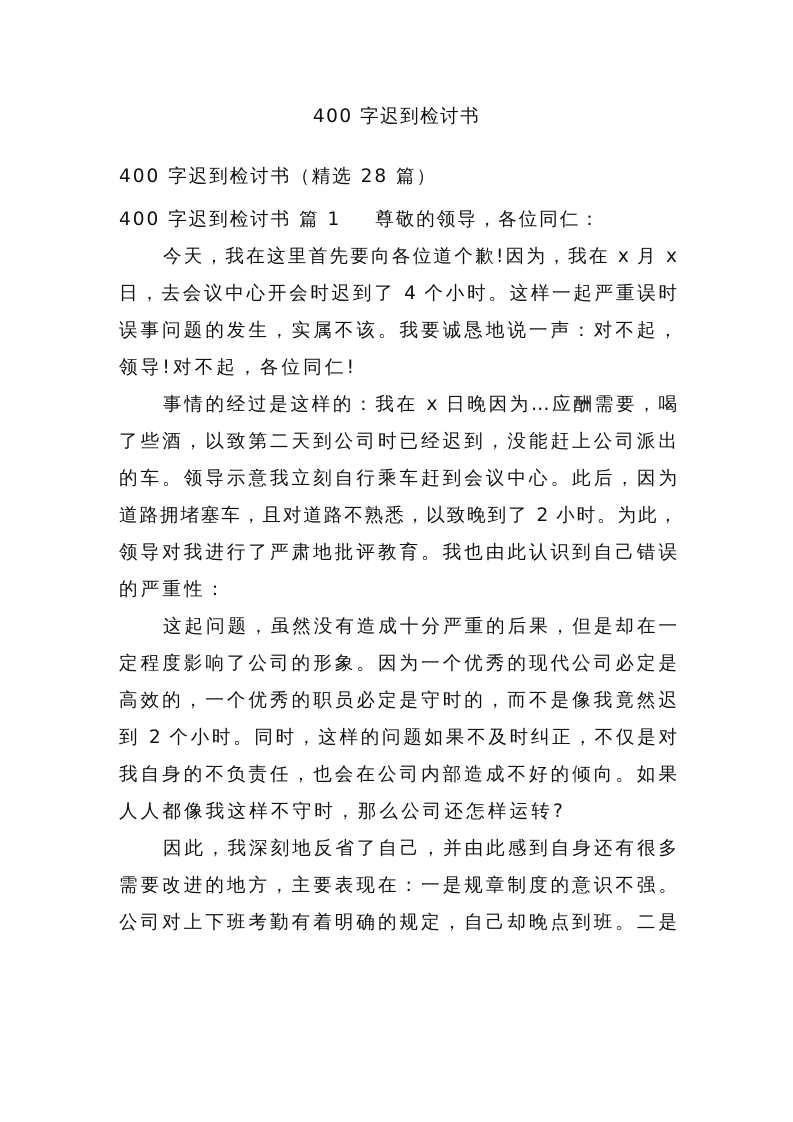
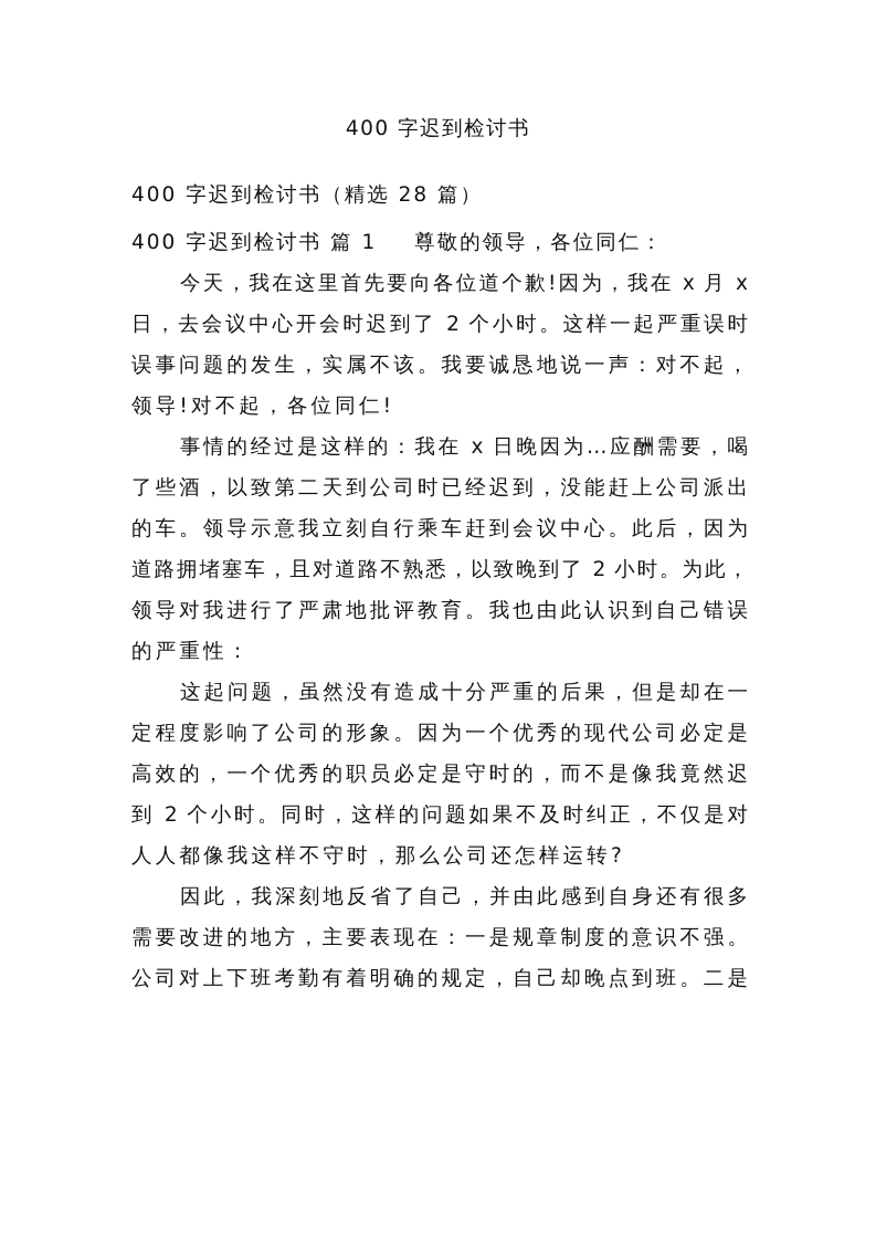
  400 字迟到检讨书
  400 字迟到检讨书（精选 28 篇）
  400 字迟到检讨书 篇 1 尊敬的领导，各位同仁：
  今天，我在这里首先要向各位道个歉!因为，我在 x 月 x
- 日，去会议中心开会时迟到了 4 个小时。这样一起严重误时
+ 日，去会议中心开会时迟到了 2 个小时。这样一起严重误时
  误事问题的发生，实属不该。我要诚恳地说一声：对不起，
  领导!对不起，各位同仁!
  事情的经过是这样的：我在 x 日晚因为…应酬需要，喝
  了些酒，以致第二天到公司时已经迟到，没能赶上公司派出
  的车。领导示意我立刻自行乘车赶到会议中心。此后，因为
  道路拥堵塞车，且对道路不熟悉，以致晚到了 2 小时。为此，
  领导对我进行了严肃地批评教育。我也由此认识到自己错误
  的严重性：
  这起问题，虽然没有造成十分严重的后果，但是却在一
  定程度影响了公司的形象。因为一个优秀的现代公司必定是
  高效的，一个优秀的职员必定是守时的，而不是像我竟然迟
  到 2 个小时。同时，这样的问题如果不及时纠正，不仅是对
- 我自身的不负责任，也会在公司内部造成不好的倾向。如果
  人人都像我这样不守时，那么公司还怎样运转?
  因此，我深刻地反省了自己，并由此感到自身还有很多
  需要改进的地方，主要表现在：一是规章制度的意识不强。
  公司对上下班考勤有着明确的规定，自己却晚点到班。二是
